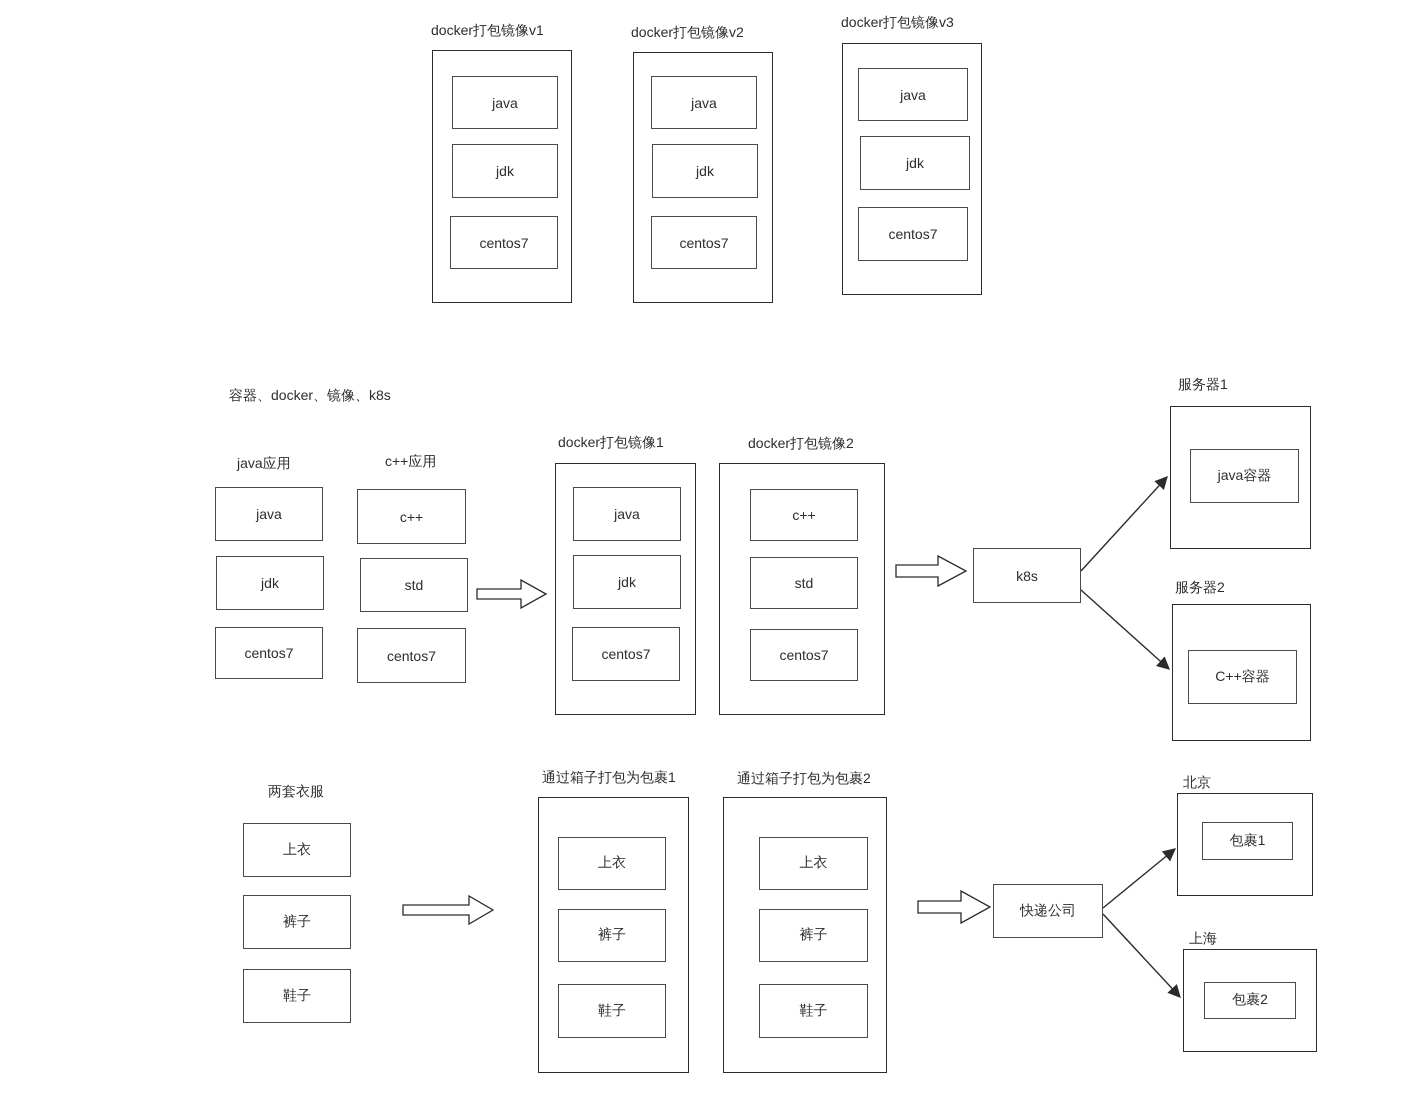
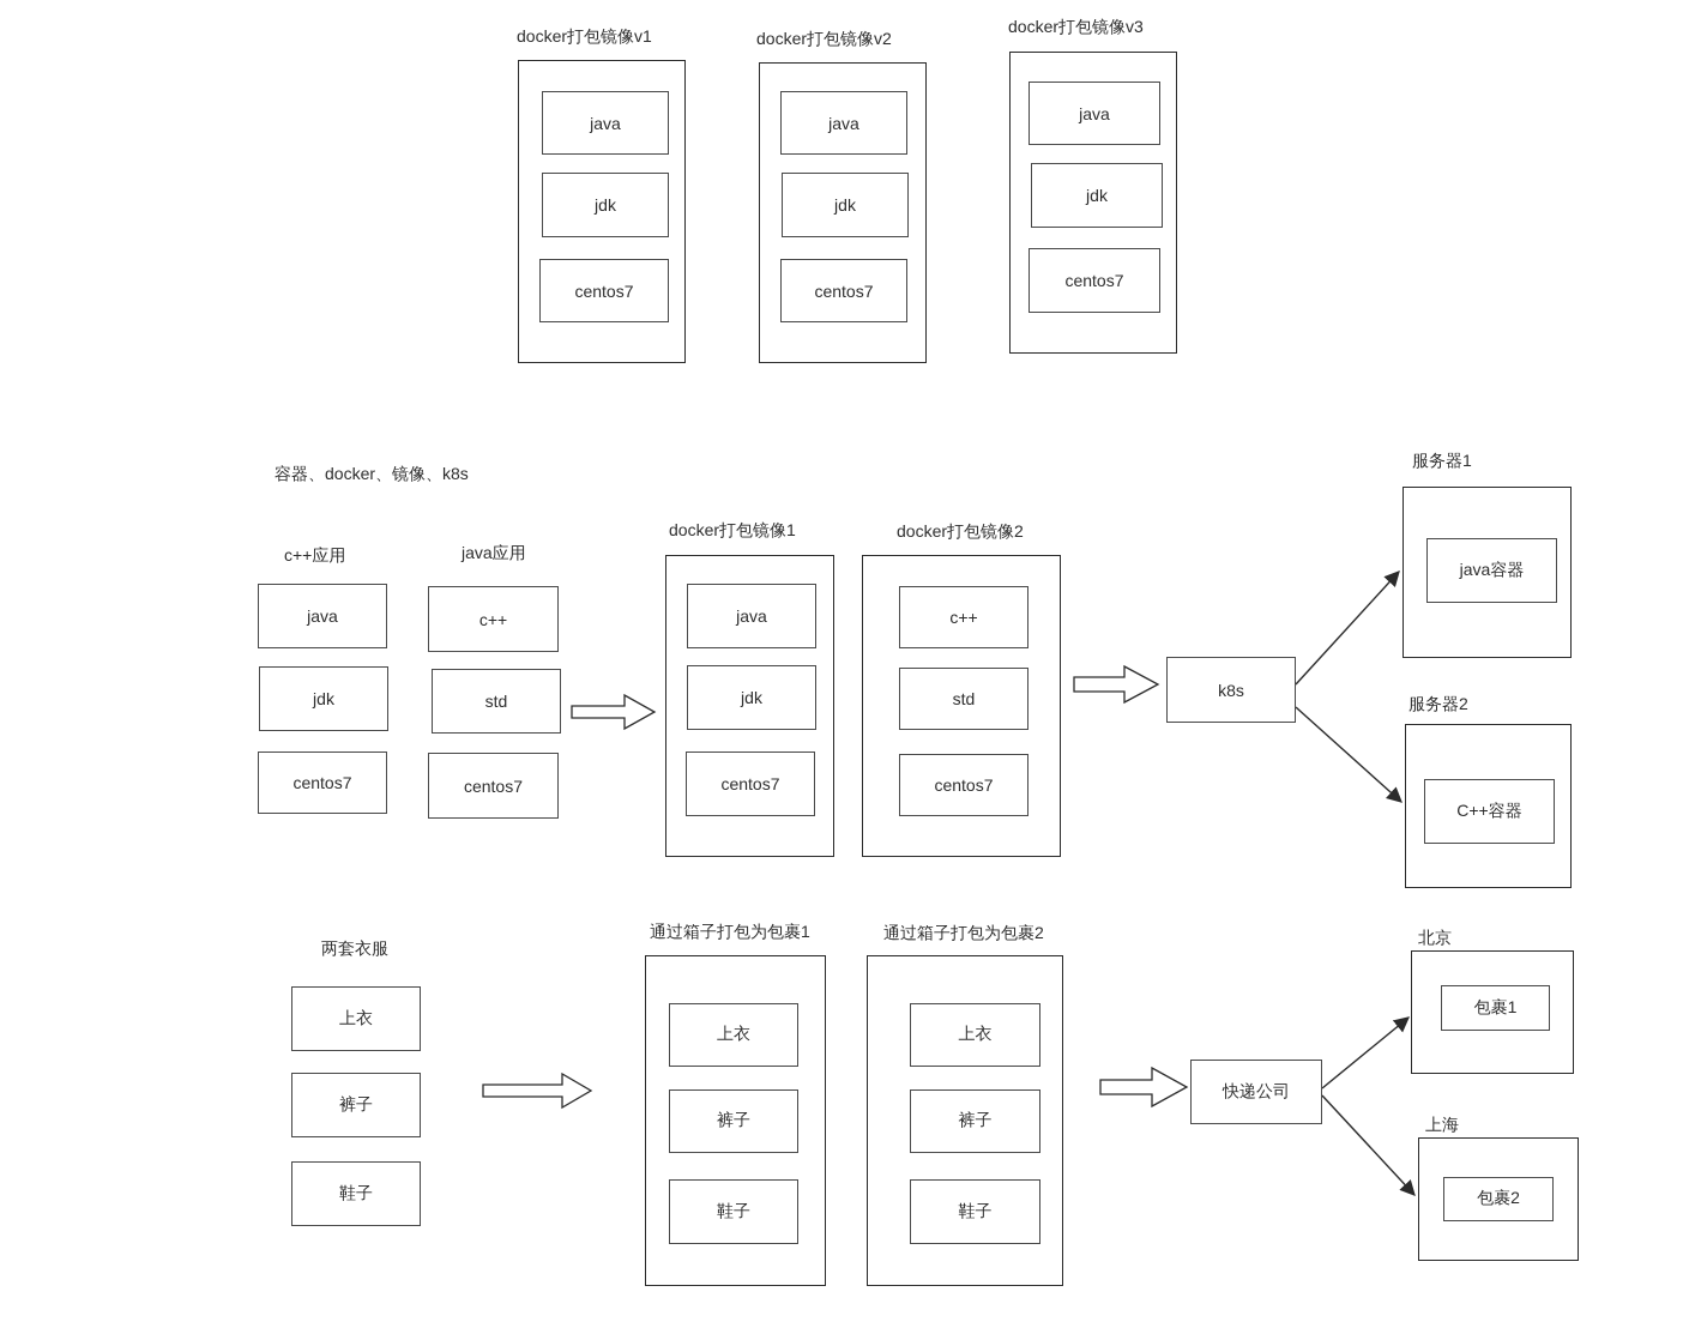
  docker打包镜像v1
  java
  jdk
  centos7
  docker打包镜像v2
  java
  jdk
  centos7
  docker打包镜像v3
  java
  jdk
  centos7
  容器、docker、镜像、k8s
- java应用
+ c++应用
  java
  jdk
  centos7
- c++应用
+ java应用
  c++
  std
  centos7
  docker打包镜像1
  java
  jdk
  centos7
  docker打包镜像2
  c++
  std
  centos7
  k8s
  服务器1
  java容器
  服务器2
  C++容器
  两套衣服
  上衣
  裤子
  鞋子
  通过箱子打包为包裹1
  上衣
  裤子
  鞋子
  通过箱子打包为包裹2
  上衣
  裤子
  鞋子
  快递公司
  北京
  包裹1
  上海
  包裹2
